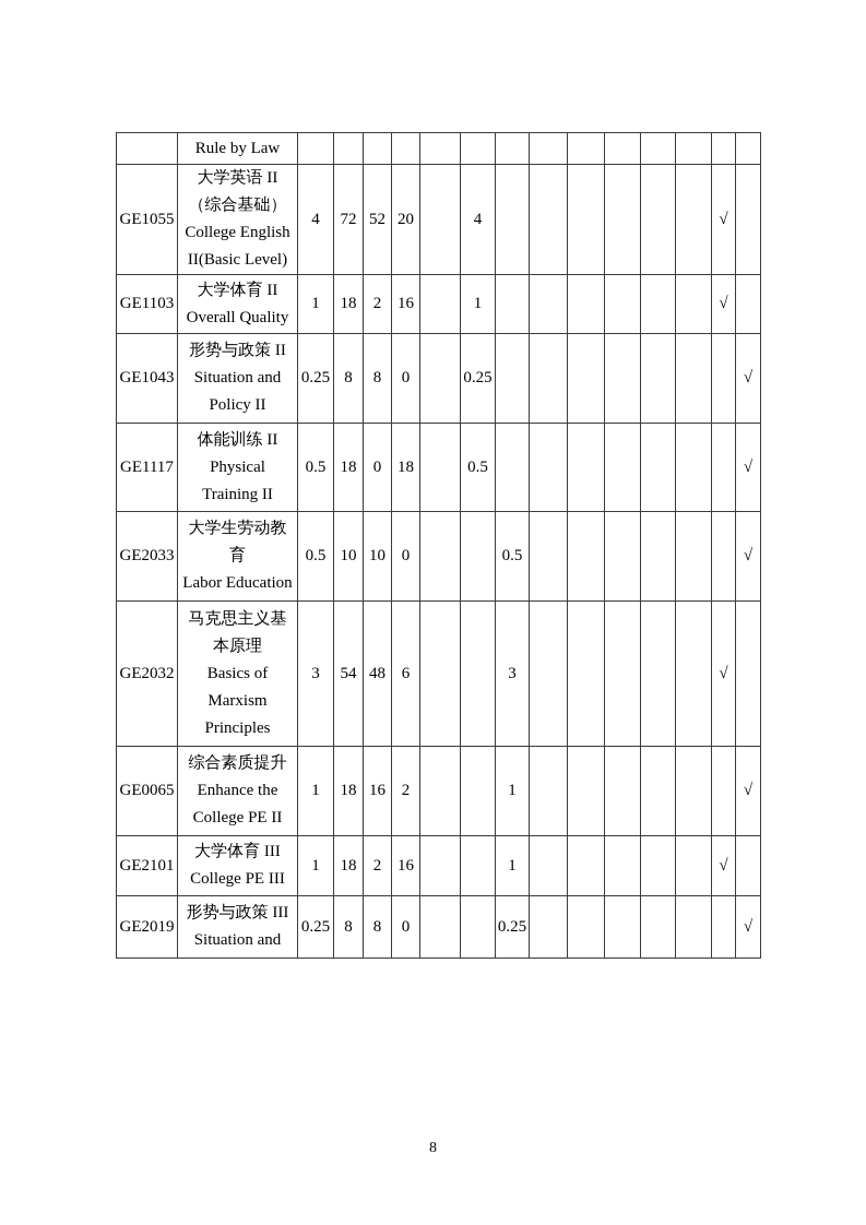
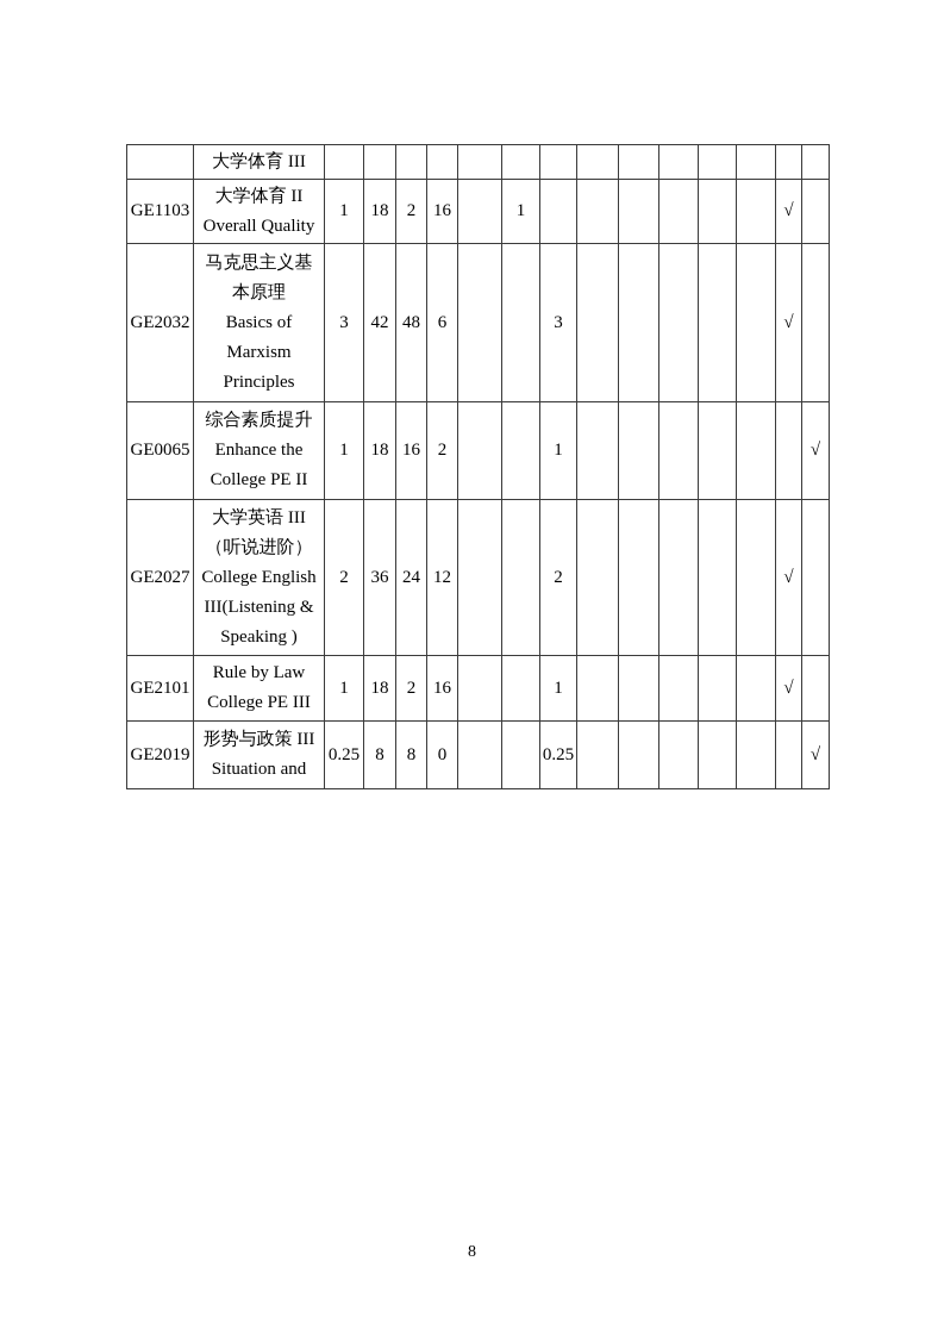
- 	Rule by Law
+ 	大学体育 III
- GE1055	大学英语 II（综合基础）College EnglishII(Basic Level)	4	72	52	20		4							√
  GE1103	大学体育 IIOverall Quality	1	18	2	16		1							√
- GE1043	形势与政策 IISituation andPolicy II	0.25	8	8	0		0.25								√
- GE1117	体能训练 IIPhysicalTraining II	0.5	18	0	18		0.5								√
- GE2033	大学生劳动教育Labor Education	0.5	10	10	0			0.5							√
- GE2032	马克思主义基本原理Basics ofMarxismPrinciples	3	54	48	6			3						√
+ GE2032	马克思主义基本原理Basics ofMarxismPrinciples	3	42	48	6			3						√
  GE0065	综合素质提升Enhance theCollege PE II	1	18	16	2			1							√
+ GE2027	大学英语 III（听说进阶）College EnglishIII(Listening &Speaking )	2	36	24	12			2						√
- GE2101	大学体育 IIICollege PE III	1	18	2	16			1						√
+ GE2101	Rule by LawCollege PE III	1	18	2	16			1						√
  GE2019	形势与政策 IIISituation and	0.25	8	8	0			0.25							√
  8
